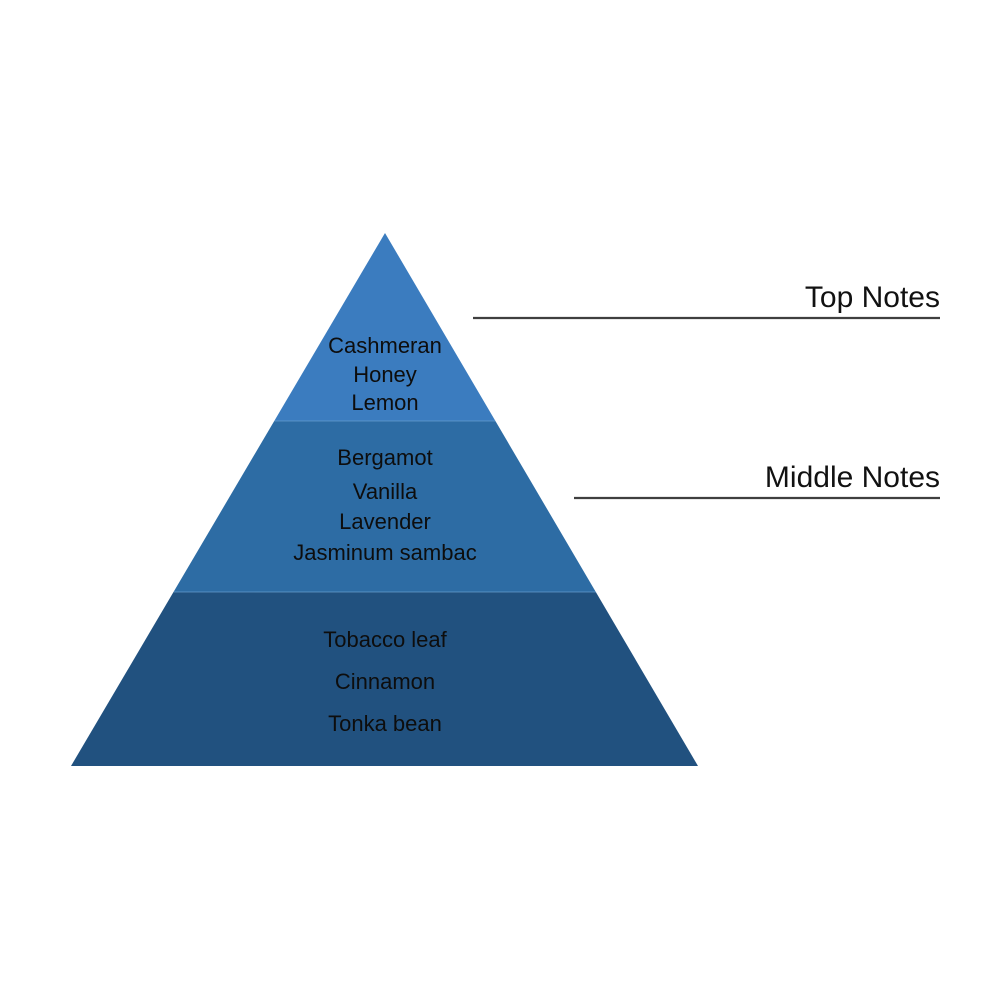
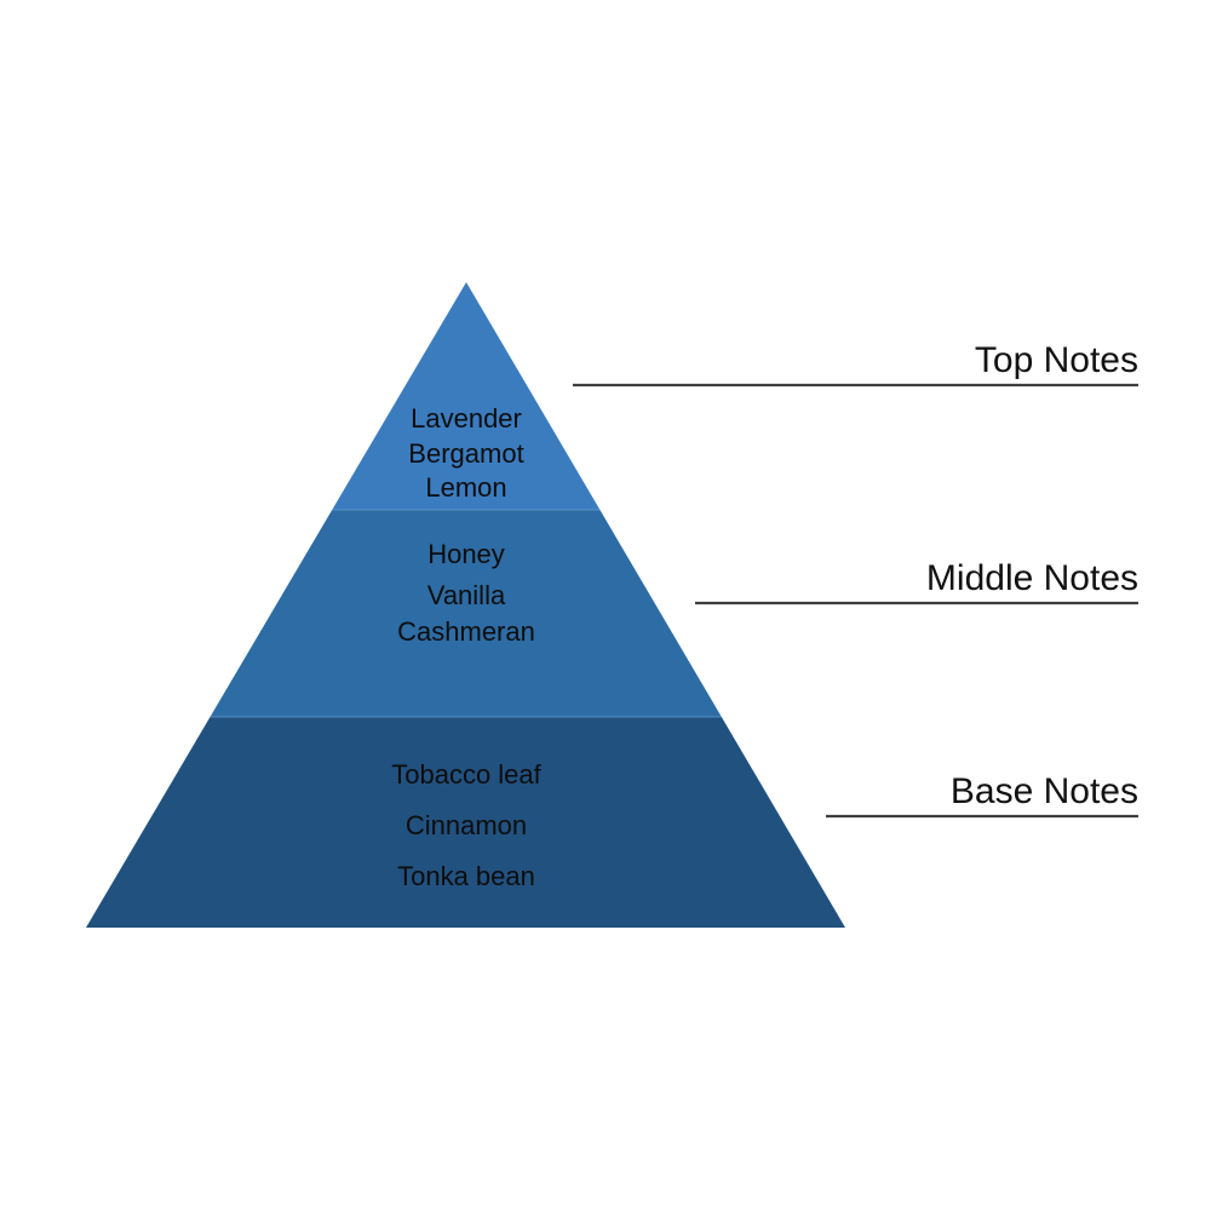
- Cashmeran
+ Lavender
- Honey
+ Bergamot
  Lemon
- Bergamot
+ Honey
  Vanilla
- Lavender
+ Cashmeran
- Jasminum sambac
  Tobacco leaf
  Cinnamon
  Tonka bean
  Top Notes
  Middle Notes
+ Base Notes
